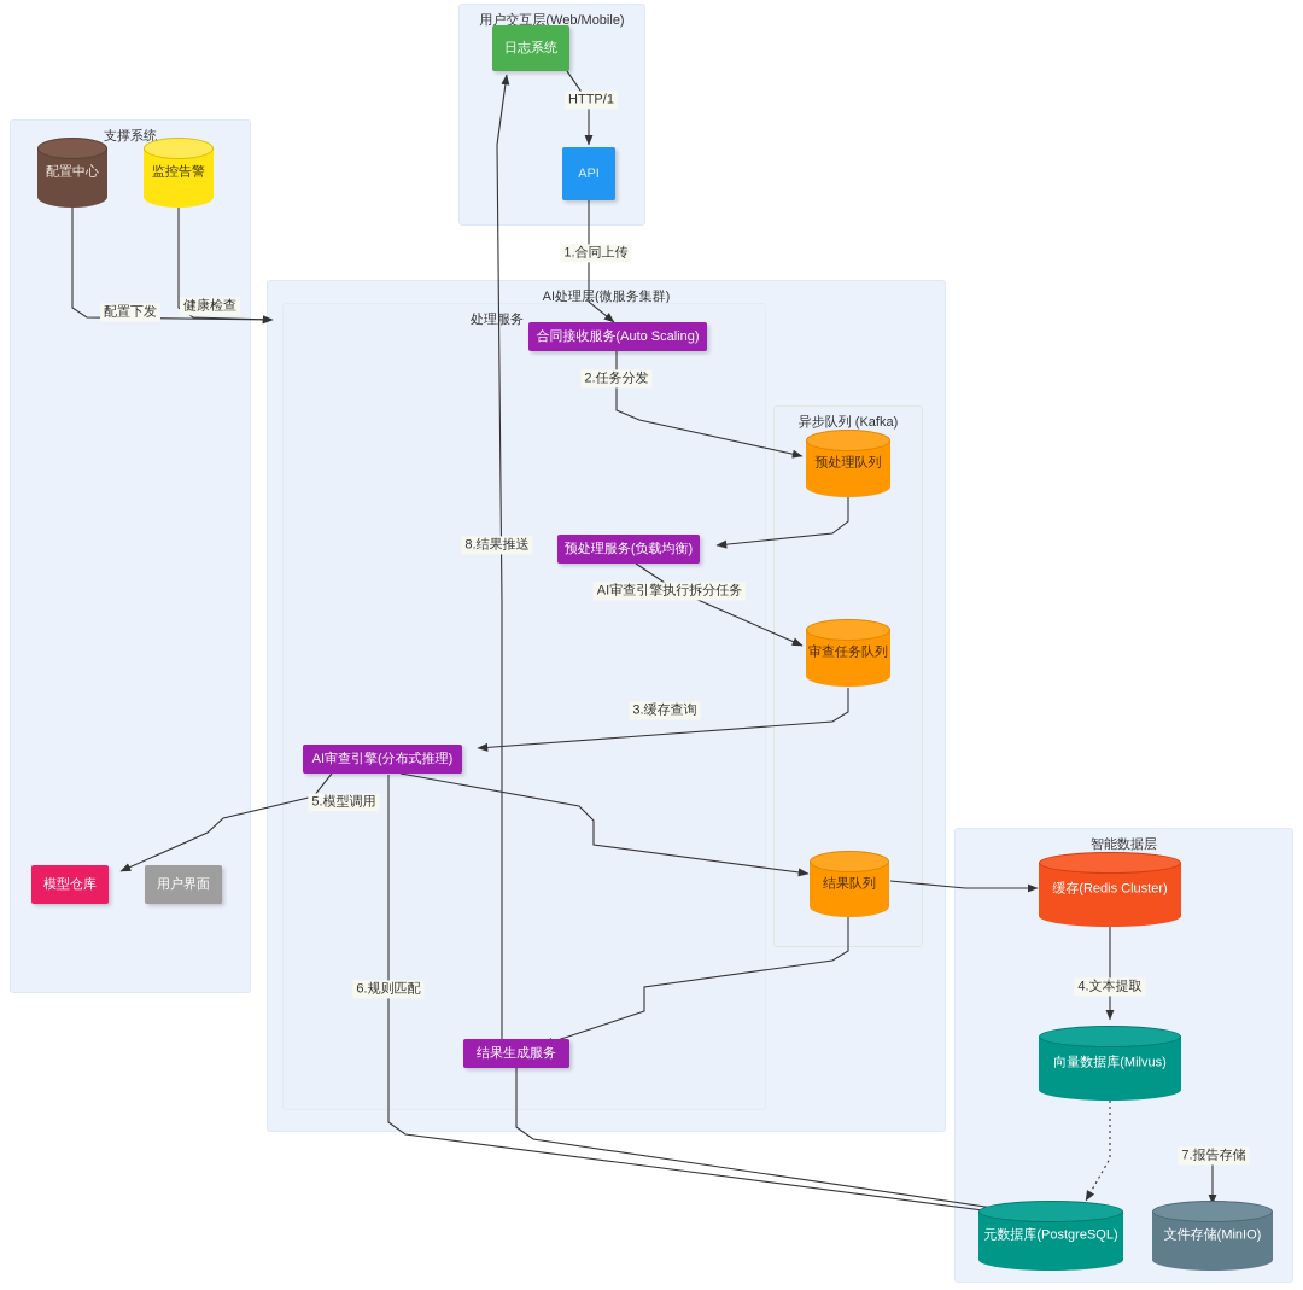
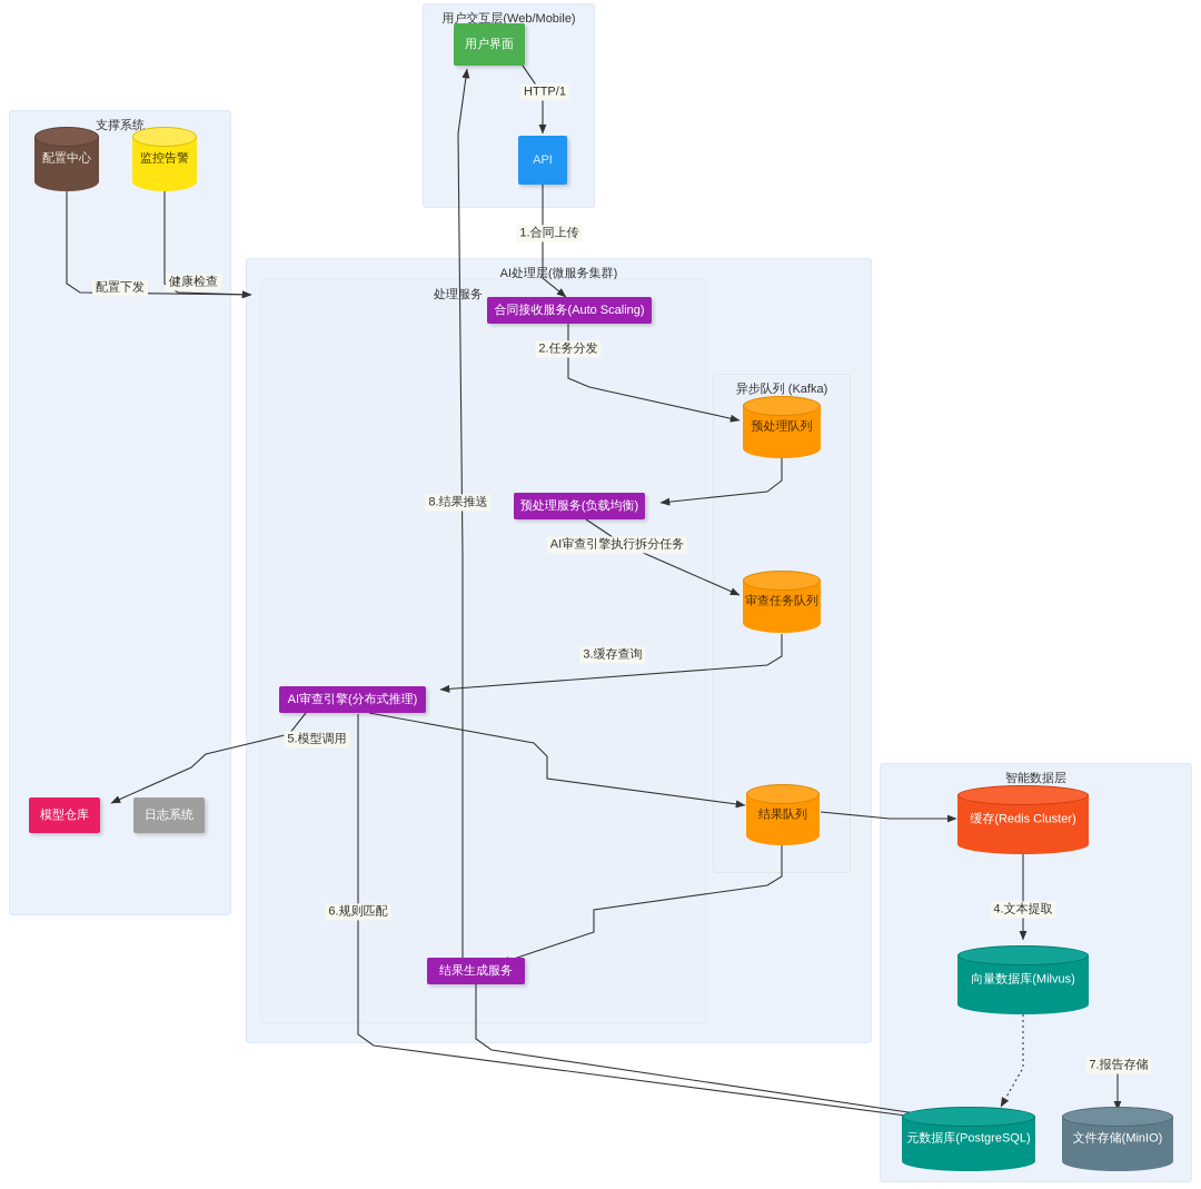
  用户交互层(Web/Mobile)
  支撑系统
  AI处理(微服务集群)
  处理服务
  异步队列 (Kafka)
  智能数据层
- 日志系统
+ 用户界面
  API
  配置中心
  监控告警
  模型仓库
- 用户界面
+ 日志系统
  合同接收服务(Auto Scaling)
  预处理服务(负载均衡)
  AI审查引擎(分布式推理)
  结果生成服务
  预处理队列
  审查任务队列
  结果队列
  缓存(Redis Cluster)
  向量数据库(Milvus)
  元数据库(PostgreSQL)
  文件存储(MinIO)
  HTTP/1
  1.合同上传
  2.任务分发
  AI审查引擎执行拆分任务
  3.缓存查询
  4.文本提取
  5.模型调用
  6.规则匹配
  7.报告存储
  8.结果推送
  配置下发
  健康检查
